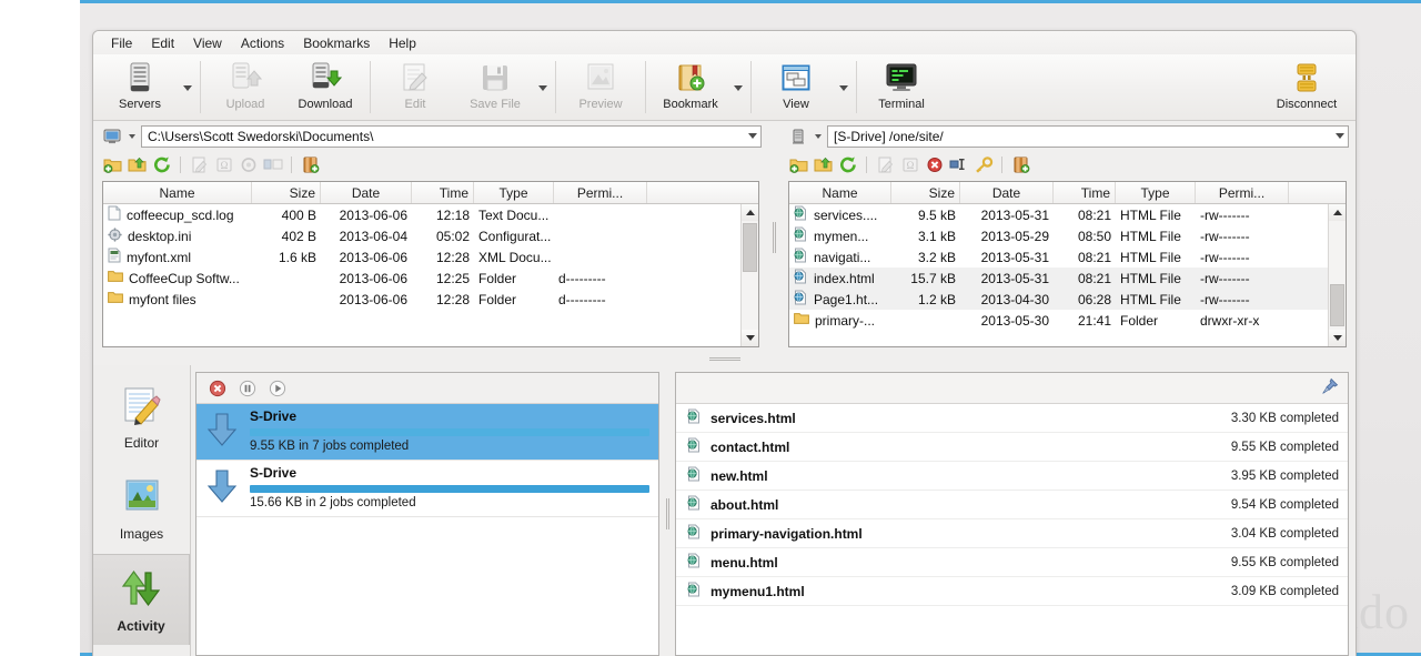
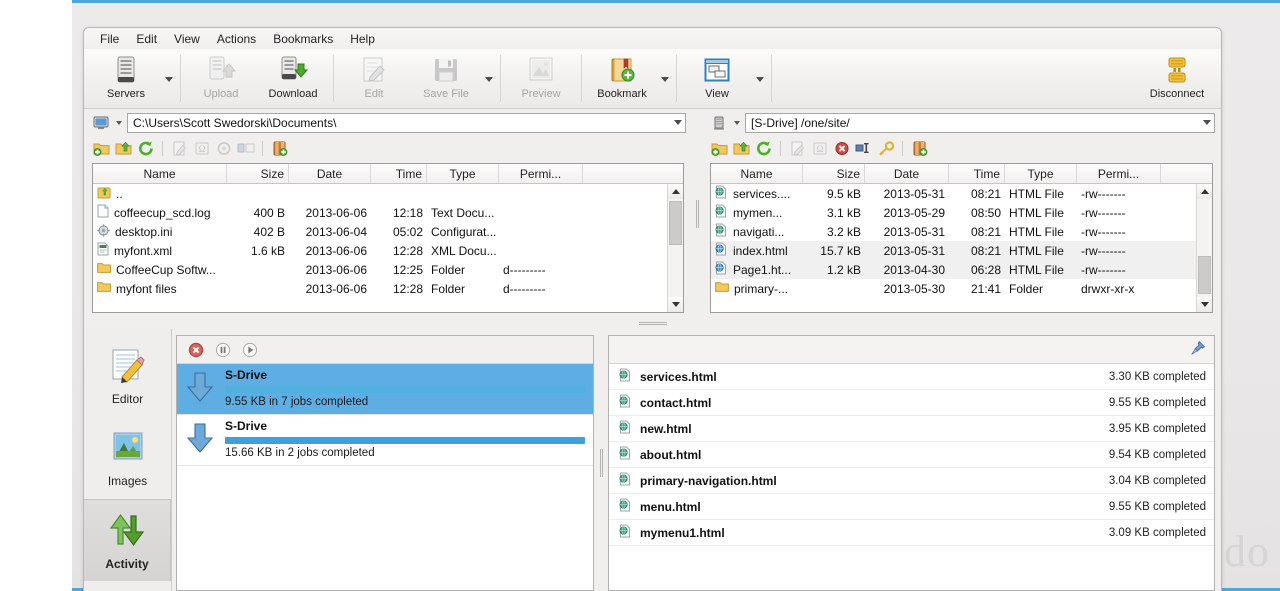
  File
  Edit
  View
  Actions
  Bookmarks
  Help
  Servers
  Upload
  Download
  Edit
  Save File
  Preview
  Bookmark
  View
- Terminal
  Disconnect
  C:\Users\Scott Swedorski\Documents\
  Ω
  Name
  Size
  Date
  Time
  Type
  Permi...
+ ..
  coffeecup_scd.log
  400 B
  2013-06-06
  12:18
  Text Docu...
  desktop.ini
  402 B
  2013-06-04
  05:02
  Configurat...
  myfont.xml
  1.6 kB
  2013-06-06
  12:28
  XML Docu...
  CoffeeCup Softw...
  2013-06-06
  12:25
  Folder
  d---------
  myfont files
  2013-06-06
  12:28
  Folder
  d---------
  [S-Drive] /one/site/
  Ω
  Name
  Size
  Date
  Time
  Type
  Permi...
  services....
  9.5 kB
  2013-05-31
  08:21
  HTML File
  -rw-------
  mymen...
  3.1 kB
  2013-05-29
  08:50
  HTML File
  -rw-------
  navigati...
  3.2 kB
  2013-05-31
  08:21
  HTML File
  -rw-------
  index.html
  15.7 kB
  2013-05-31
  08:21
  HTML File
  -rw-------
  Page1.ht...
  1.2 kB
  2013-04-30
  06:28
  HTML File
  -rw-------
  primary-...
  2013-05-30
  21:41
  Folder
  drwxr-xr-x
  Editor
  Images
  Activity
  S-Drive
  9.55 KB in 7 jobs completed
  S-Drive
  15.66 KB in 2 jobs completed
  services.html
  3.30 KB completed
  contact.html
  9.55 KB completed
  new.html
  3.95 KB completed
  about.html
  9.54 KB completed
  primary-navigation.html
  3.04 KB completed
  menu.html
  9.55 KB completed
  mymenu1.html
  3.09 KB completed
